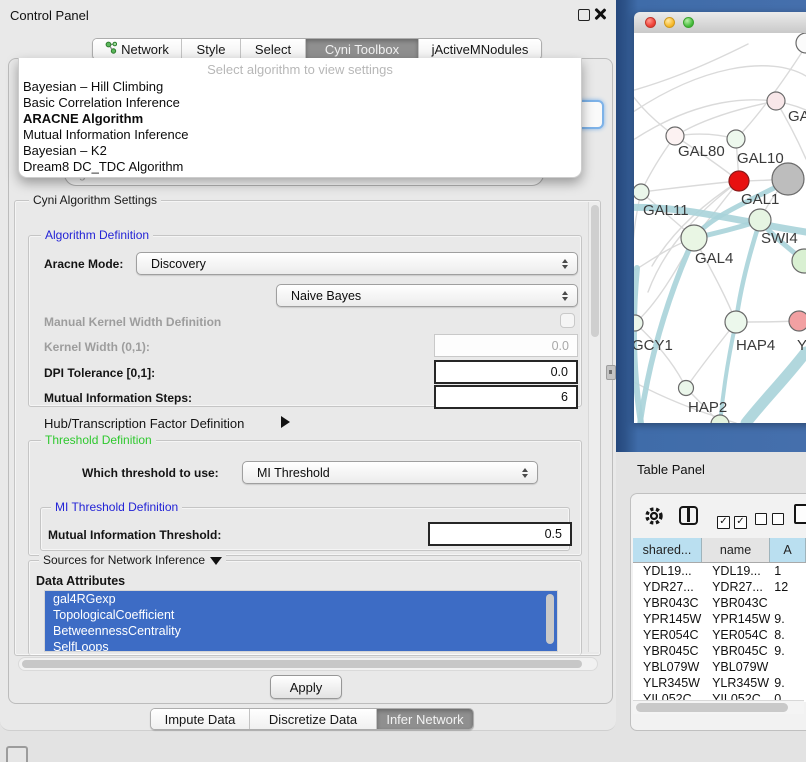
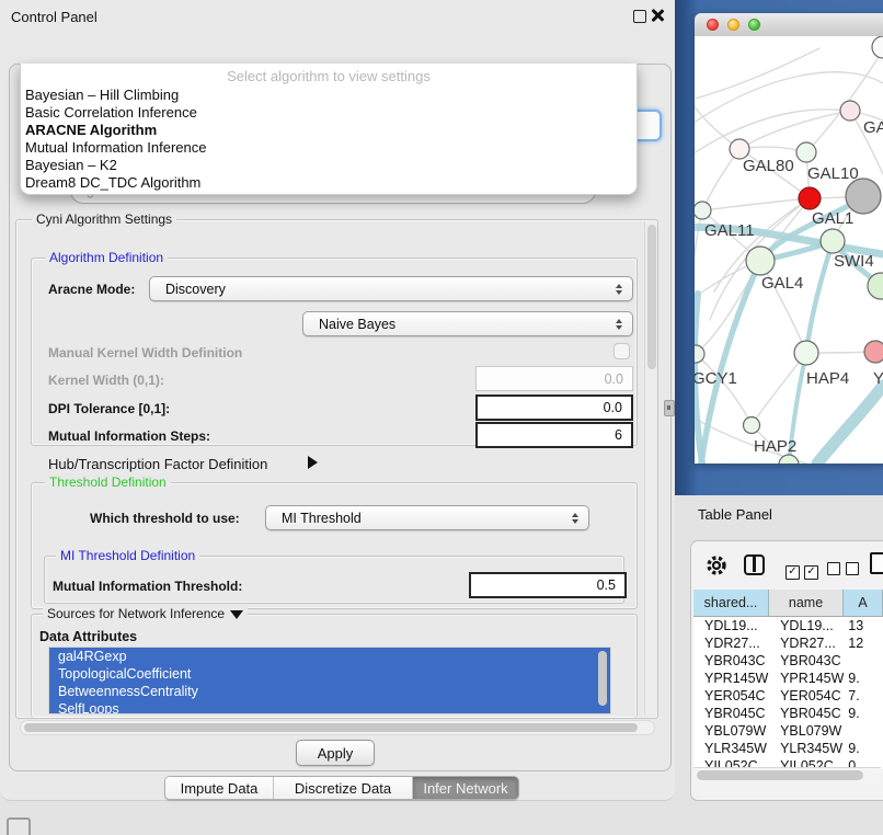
  Control Panel
- Network
- Style
- Select
- Cyni Toolbox
- jActiveMNodules
  Select algorithm to view settings
  Bayesian – Hill Climbing
  Basic Correlation Inference
  ARACNE Algorithm
  Mutual Information Inference
  Bayesian – K2
  Dream8 DC_TDC Algorithm
  Cyni Algorithm Settings
  Algorithm Definition
  Aracne Mode:
  Discovery
  Naive Bayes
  Manual Kernel Width Definition
  Kernel Width (0,1):
  0.0
  DPI Tolerance [0,1]:
  0.0
  Mutual Information Steps:
  6
  Hub/Transcription Factor Definition
  Threshold Definition
  Which threshold to use:
  MI Threshold
  MI Threshold Definition
  Mutual Information Threshold:
  0.5
  Sources for Network Inference
  Data Attributes
  gal4RGexp
  TopologicalCoefficient
  BetweennessCentrality
  SelfLoops
  Apply
  Impute Data
  Discretize Data
  Infer Network
  GAL80
  GAL10
  GAL1
  GAL11
  SWI4
  GAL4
  GCY1
  HAP4
  Y
  HAP2
  Table Panel
  ✓ ✓
  shared...
  name
  A
  YDL19...
  YDL19...
- 1
+ 13
  YDR27...
  YDR27...
  12
  YBR043C
  YBR043C
  YPR145W
  YPR145W
  9.
  YER054C
  YER054C
- 8.
+ 7.
  YBR045C
  YBR045C
  9.
  YBL079W
  YBL079W
  YLR345W
  YLR345W
  9.
  YIL052C
  YIL052C
  0.
